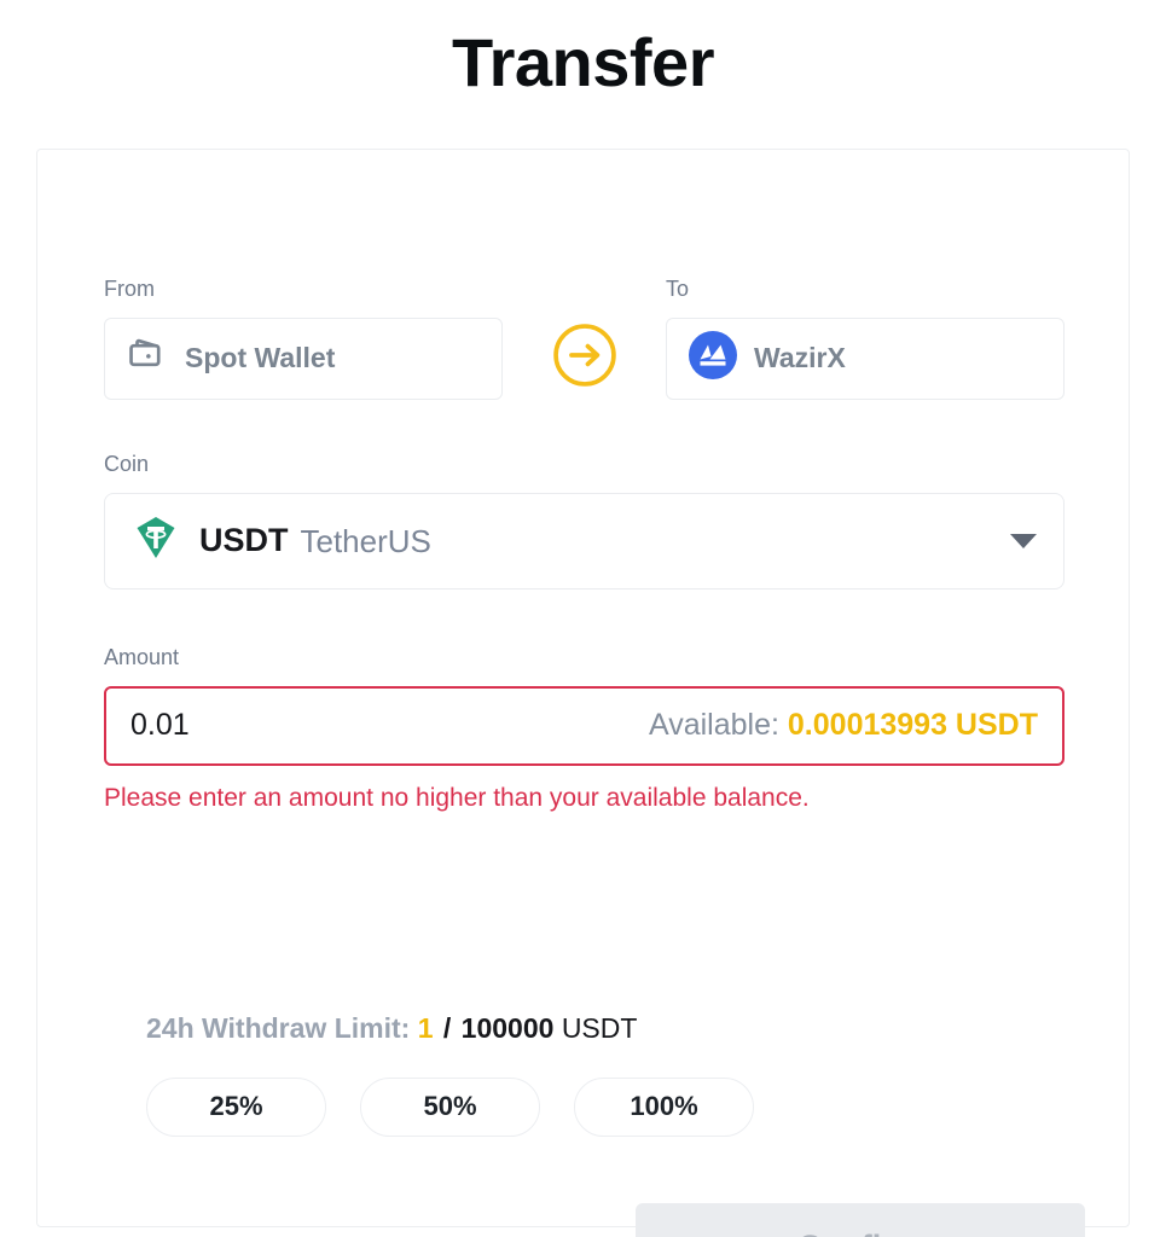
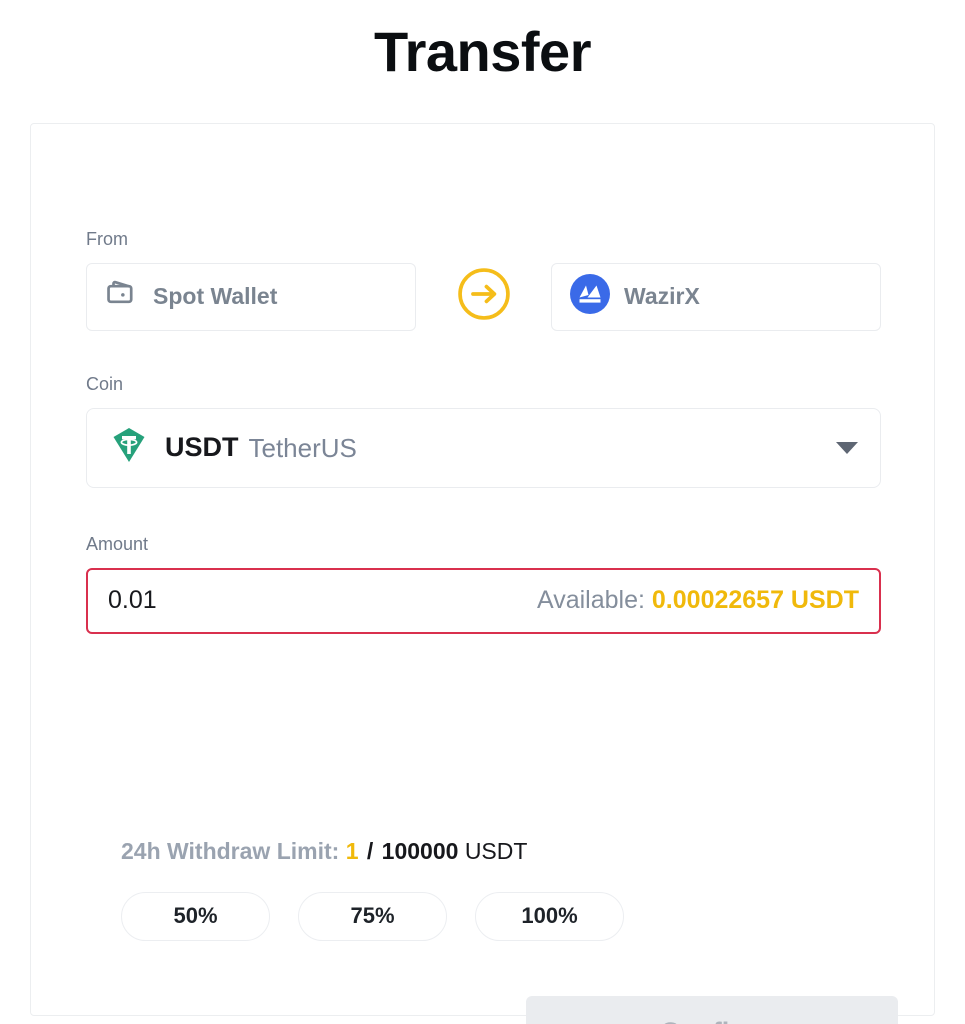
  Transfer
  From
  Spot Wallet
- To
  WazirX
  Coin
  USDT
  TetherUS
  Amount
  0.01
- Available: 0.00013993 USDT
+ Available: 0.00022657 USDT
- Please enter an amount no higher than your available balance.
  24h Withdraw Limit: 1 / 100000 USDT
- 25%
  50%
+ 75%
  100%
